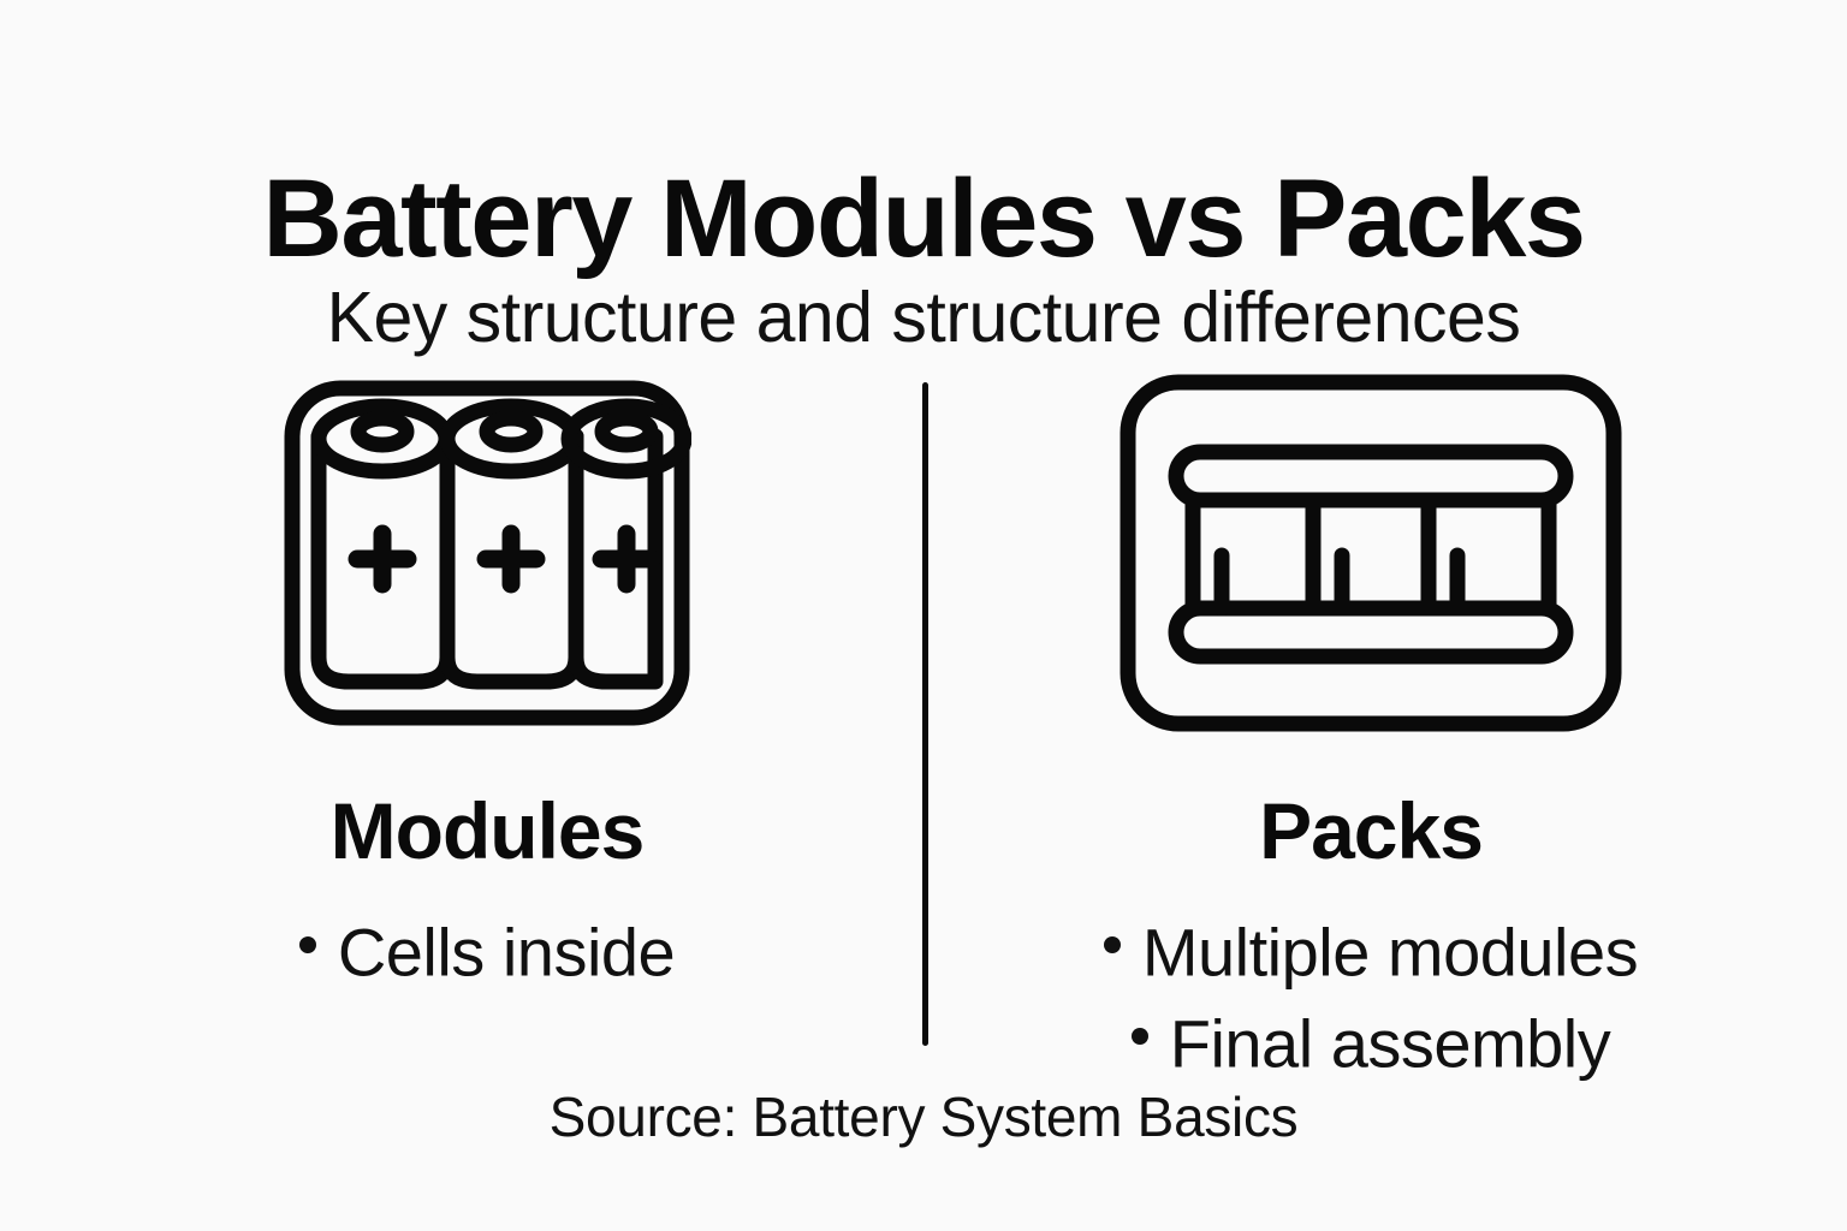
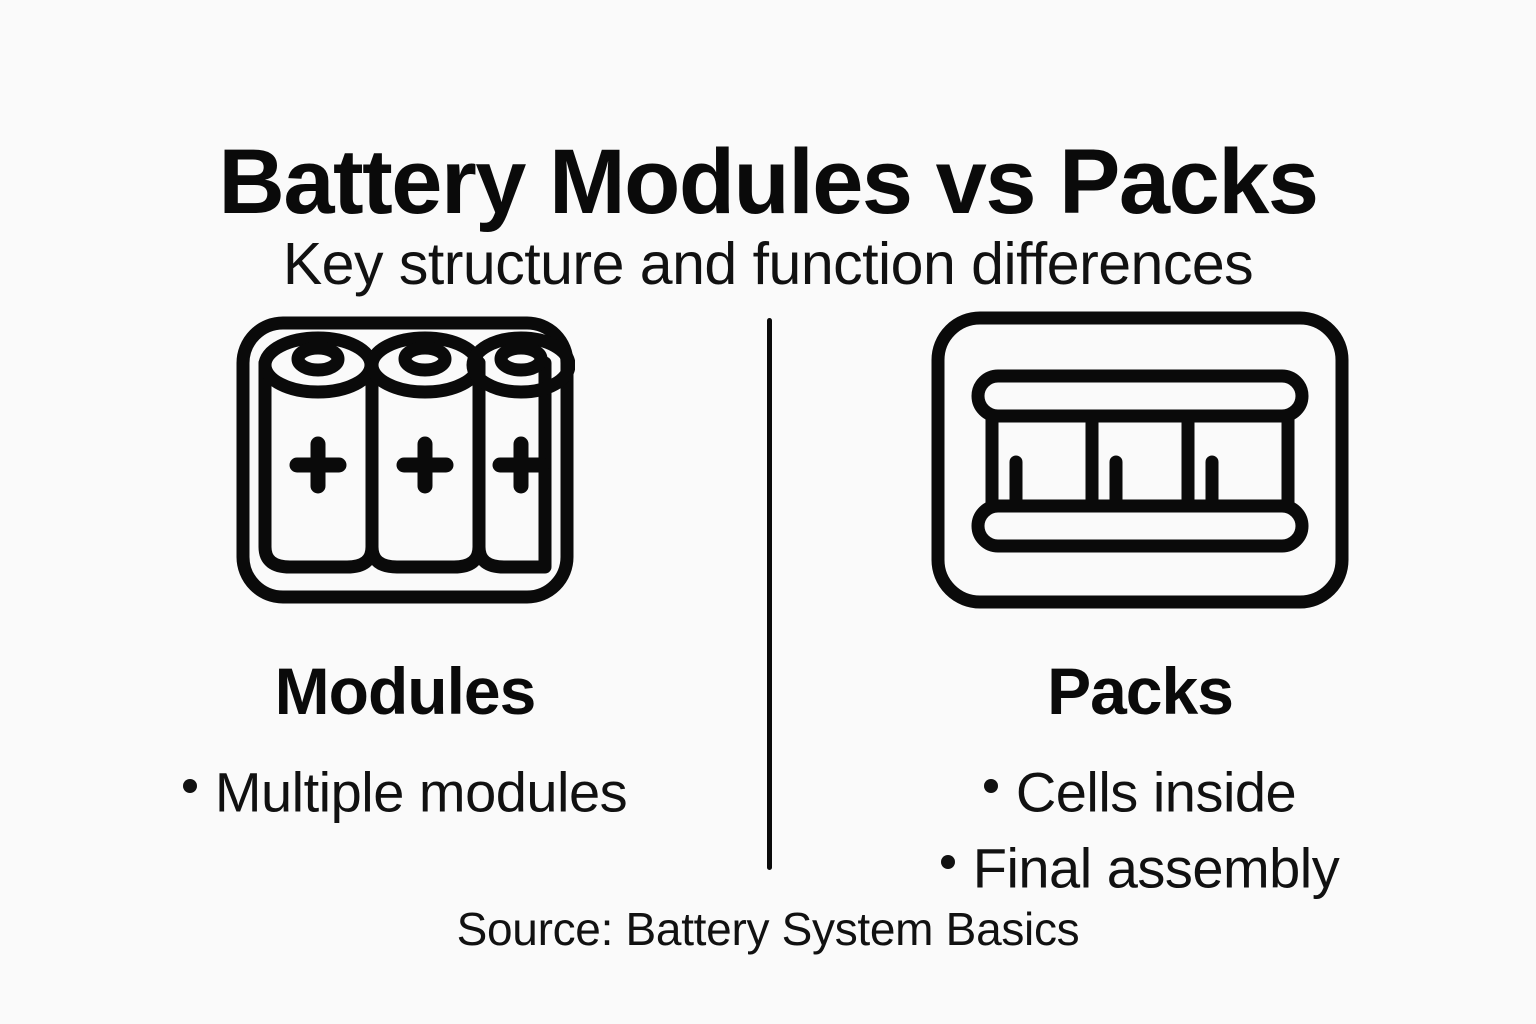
  Battery Modules vs Packs
- Key structure and structure differences
+ Key structure and function differences
  Modules
- Cells inside
+ Multiple modules
  Packs
- Multiple modules
+ Cells inside
  Final assembly
  Source: Battery System Basics
